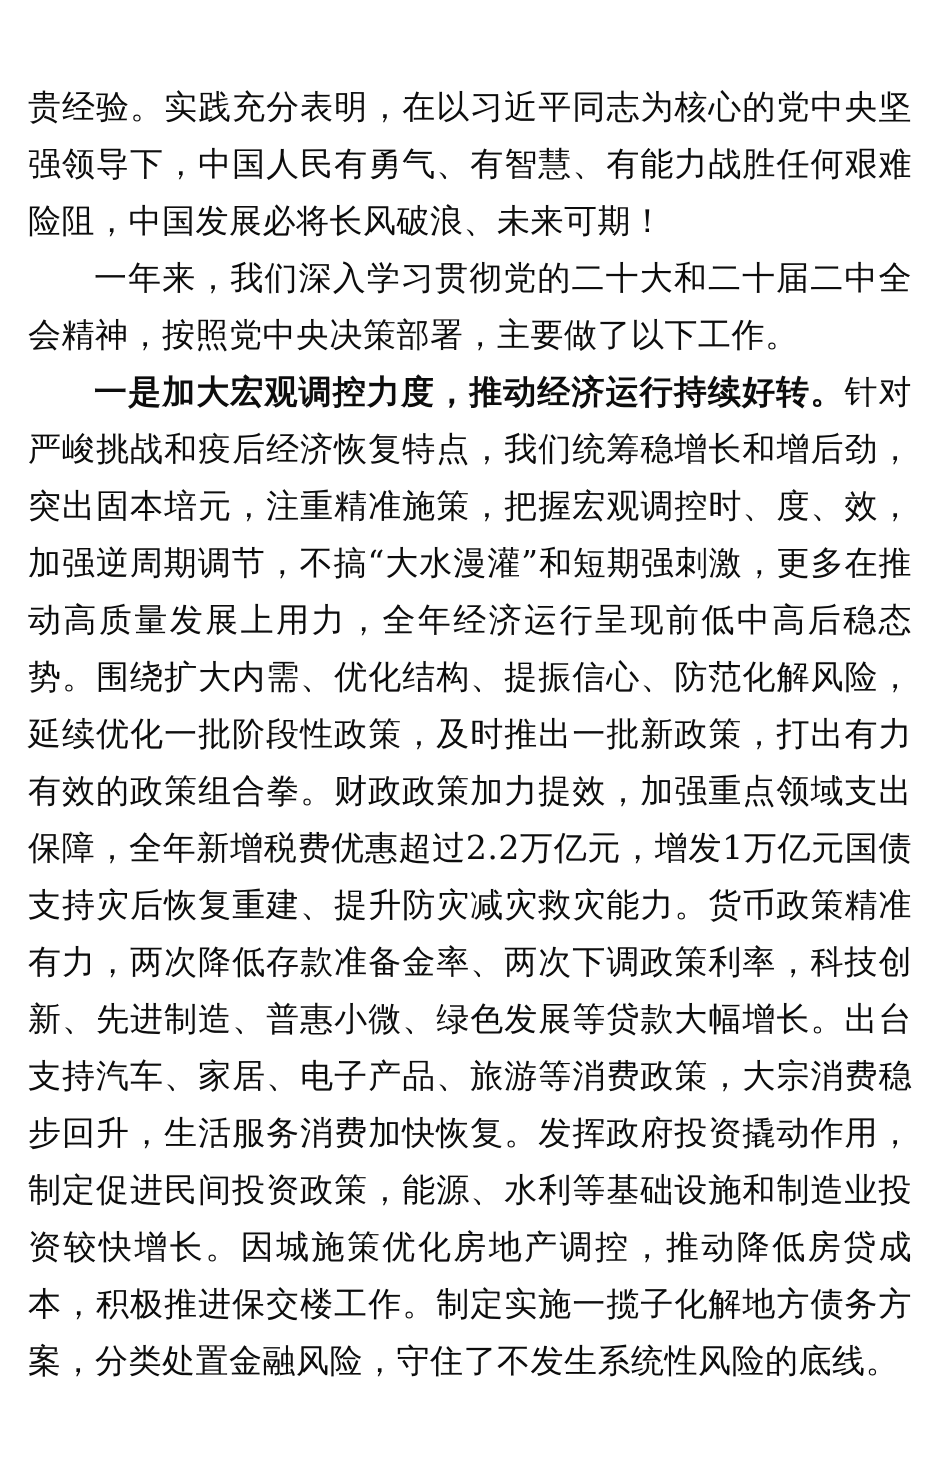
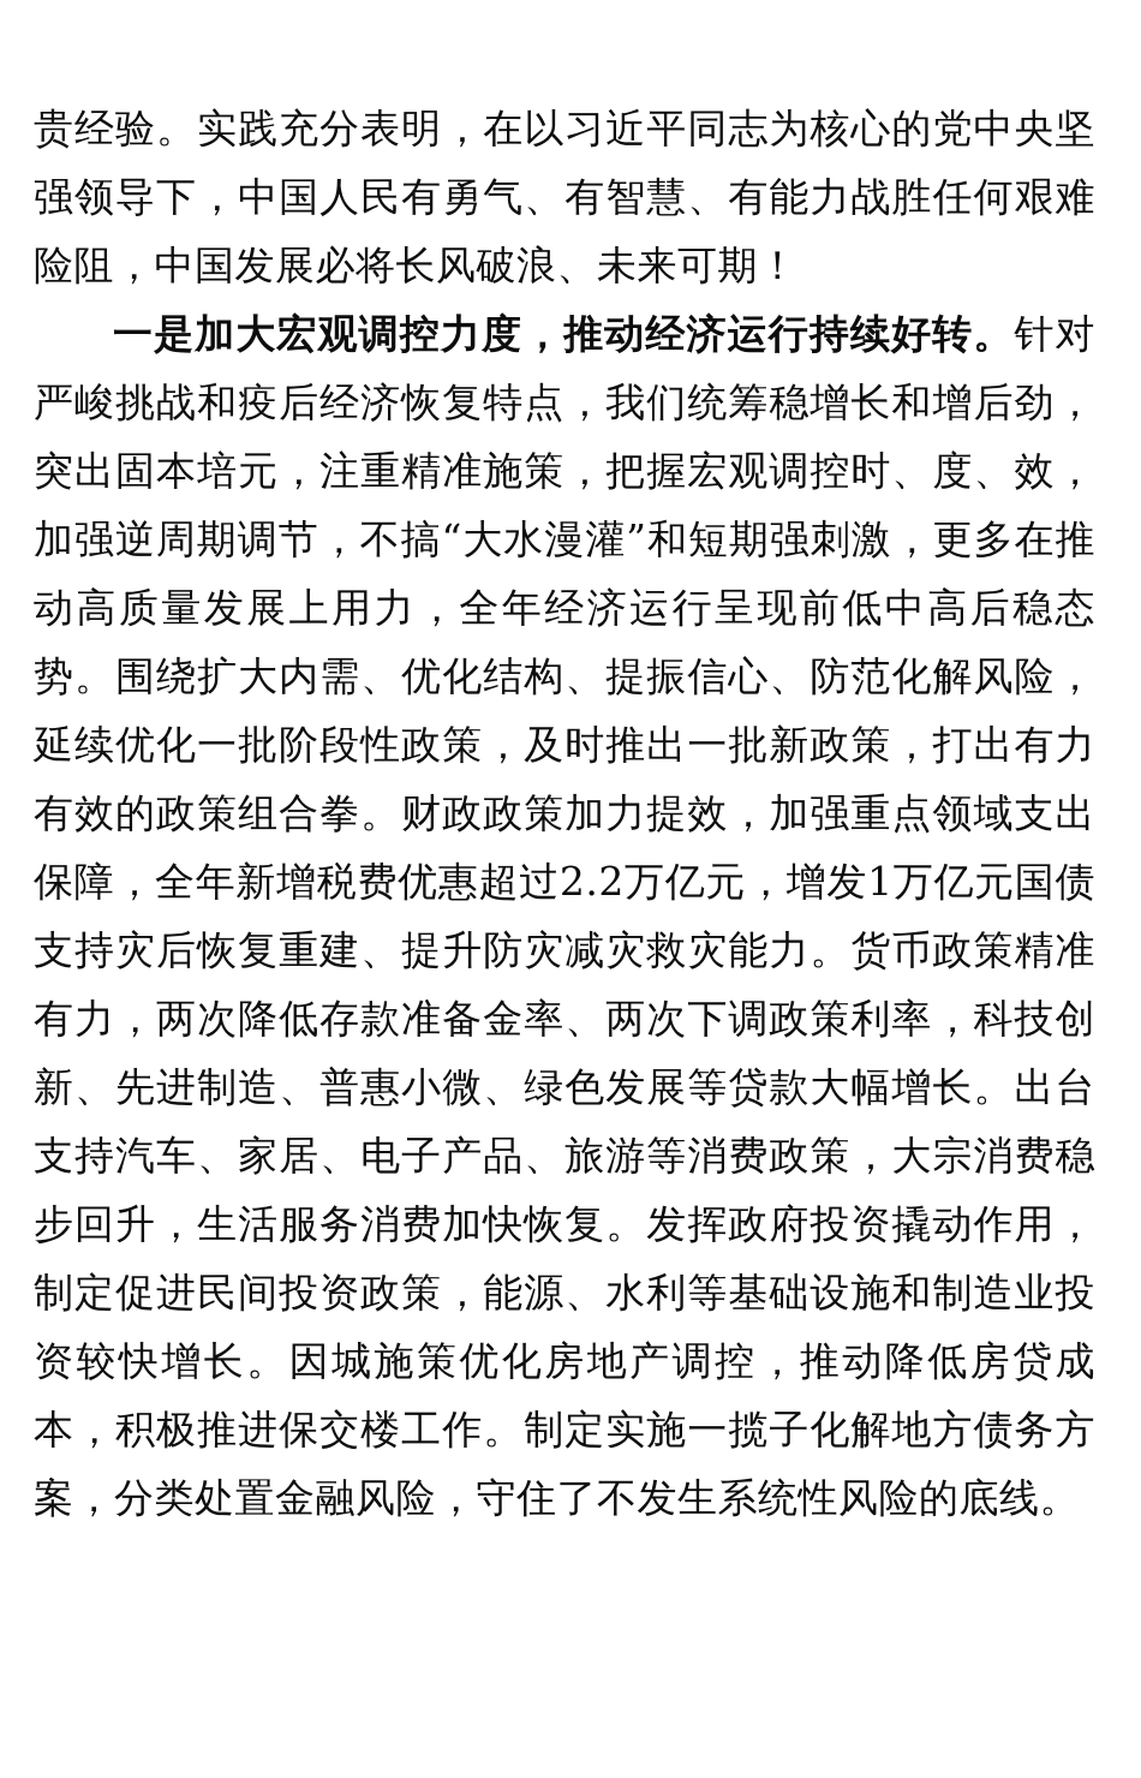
  贵经验。实践充分表明，在以习近平同志为核心的党中央坚强领导下，中国人民有勇气、有智慧、有能力战胜任何艰难险阻，中国发展必将长风破浪、未来可期！
- 一年来，我们深入学习贯彻党的二十大和二十届二中全会精神，按照党中央决策部署，主要做了以下工作。
  一是加大宏观调控力度，推动经济运行持续好转。针对严峻挑战和疫后经济恢复特点，我们统筹稳增长和增后劲，突出固本培元，注重精准施策，把握宏观调控时、度、效，加强逆周期调节，不搞“大水漫灌”和短期强刺激，更多在推动高质量发展上用力，全年经济运行呈现前低中高后稳态势。围绕扩大内需、优化结构、提振信心、防范化解风险，延续优化一批阶段性政策，及时推出一批新政策，打出有力有效的政策组合拳。财政政策加力提效，加强重点领域支出保障，全年新增税费优惠超过2.2万亿元，增发1万亿元国债支持灾后恢复重建、提升防灾减灾救灾能力。货币政策精准有力，两次降低存款准备金率、两次下调政策利率，科技创新、先进制造、普惠小微、绿色发展等贷款大幅增长。出台支持汽车、家居、电子产品、旅游等消费政策，大宗消费稳步回升，生活服务消费加快恢复。发挥政府投资撬动作用，制定促进民间投资政策，能源、水利等基础设施和制造业投资较快增长。因城施策优化房地产调控，推动降低房贷成本，积极推进保交楼工作。制定实施一揽子化解地方债务方案，分类处置金融风险，守住了不发生系统性风险的底线。
